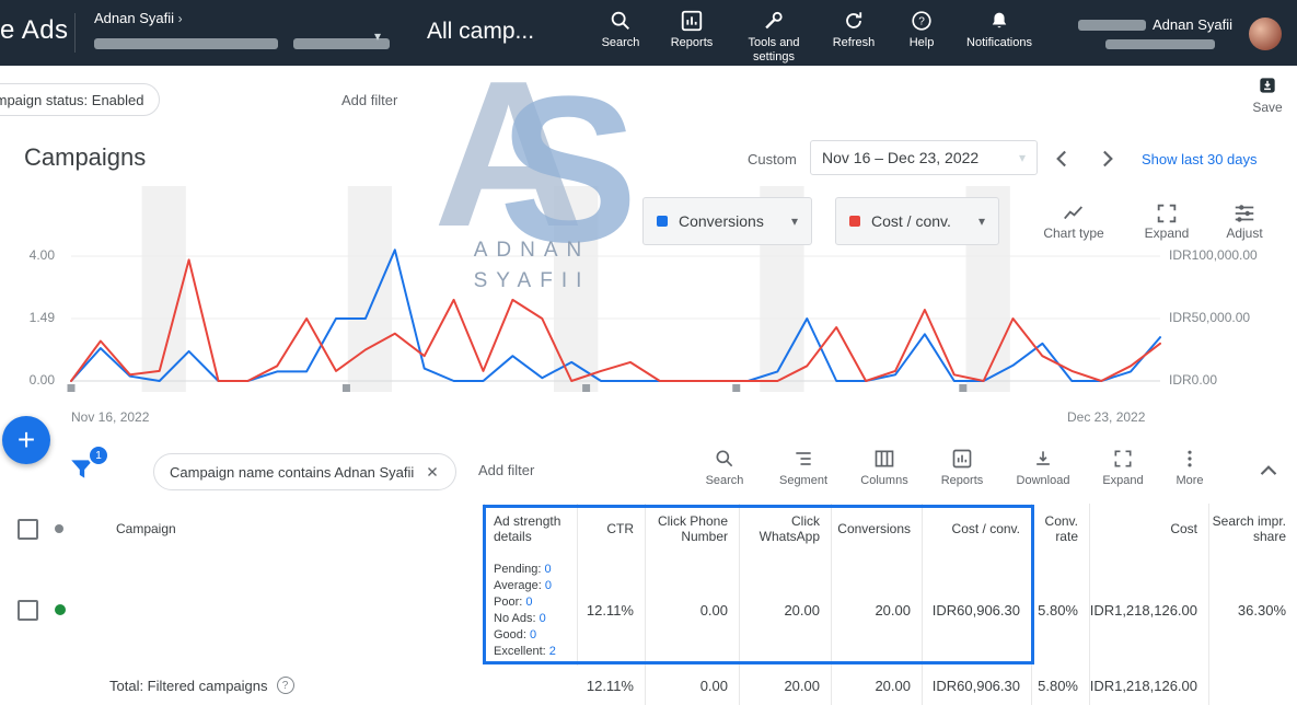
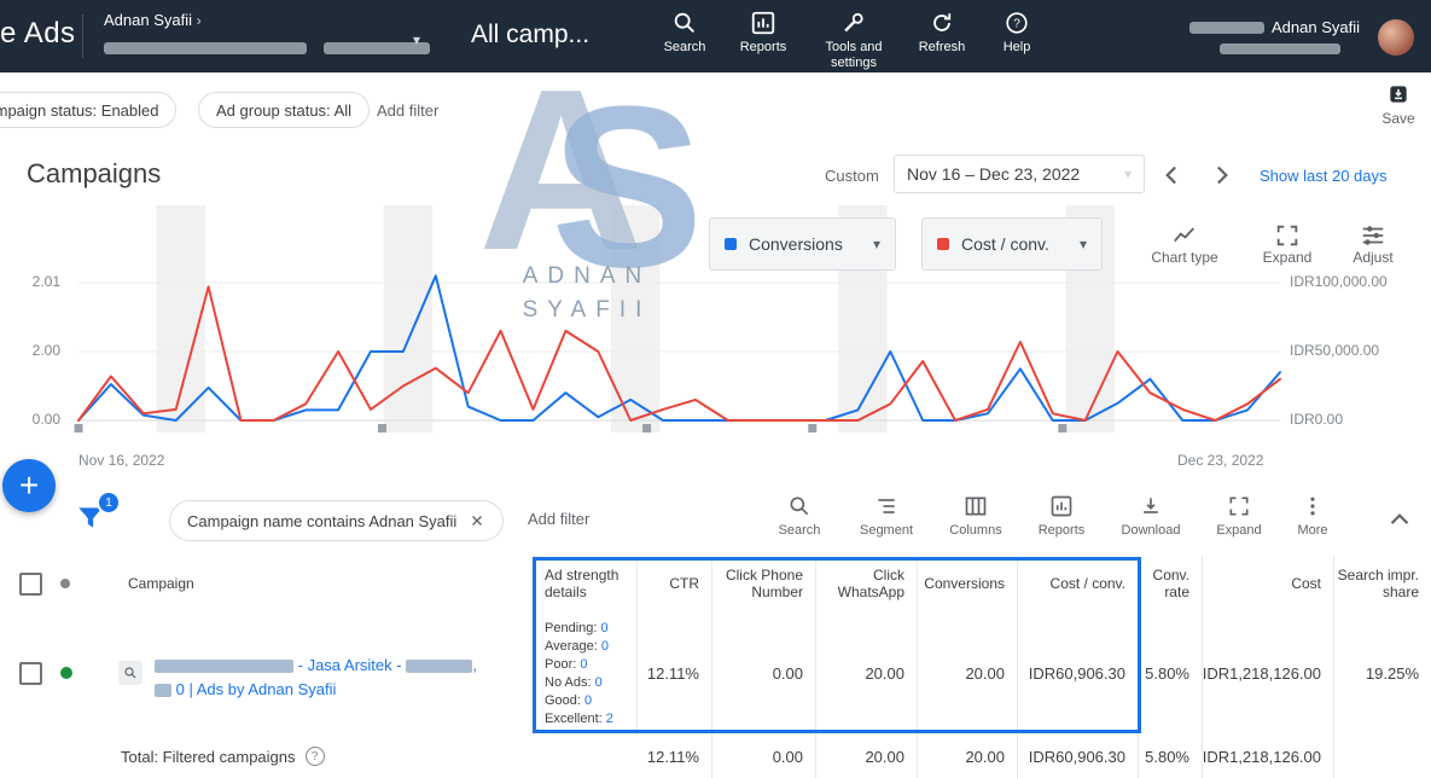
  e Ads
  Adnan Syafii ›
  ▾
  All camp...
  Search
  Reports
  Tools and settings
  Refresh
  ?
  Help
- Notifications
  Adnan Syafii
  mpaign status: Enabled
+ Ad group status: All
  Add filter
  Save
  Campaigns
  Custom
  Nov 16 – Dec 23, 2022
  ▾
- Show last 30 days
+ Show last 20 days
  Conversions
  ▾
  Cost / conv.
  ▾
  Chart type
  Expand
  Adjust
- 4.00
+ 2.01
- 1.49
+ 2.00
  0.00
  IDR100,000.00
  IDR50,000.00
  IDR0.00
  Nov 16, 2022
  Dec 23, 2022
  +
  1
  Campaign name contains Adnan Syafii
  Add filter
  Search
  Segment
  Columns
  Reports
  Download
  Expand
  More
  Campaign
  Ad strength details
  CTR
  Click Phone Number
  Click WhatsApp
  Conversions
  Cost / conv.
  Conv. rate
  Cost
  Search impr. share
+ - Jasa Arsitek - ,
+ 0 | Ads by Adnan Syafii
  Pending: 0
  Average: 0
  Poor: 0
  No Ads: 0
  Good: 0
  Excellent: 2
  12.11%
  0.00
  20.00
  20.00
  IDR60,906.30
  5.80%
  IDR1,218,126.00
- 36.30%
+ 19.25%
  Total: Filtered campaigns
  ?
  12.11%
  0.00
  20.00
  20.00
  IDR60,906.30
  5.80%
  IDR1,218,126.00
  A
  S
  ADNAN
  SYAFII
